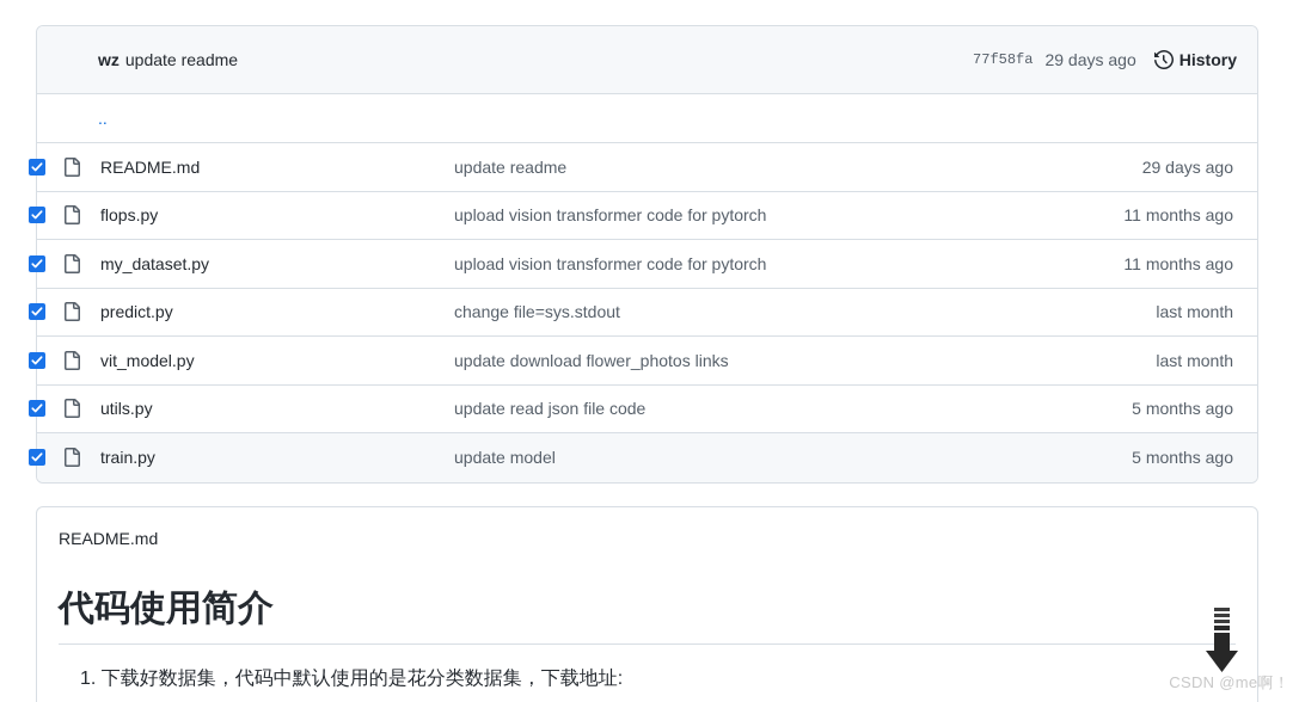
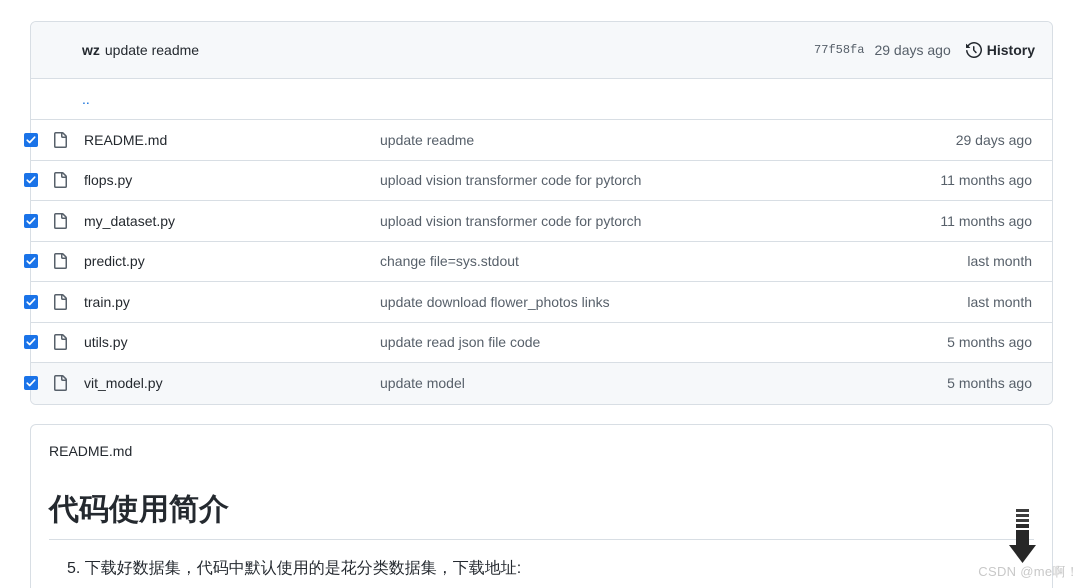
  wz
  update readme
  77f58fa
  29 days ago
  History
  ..
  README.md
  update readme
  29 days ago
  flops.py
  upload vision transformer code for pytorch
  11 months ago
  my_dataset.py
  upload vision transformer code for pytorch
  11 months ago
  predict.py
  change file=sys.stdout
  last month
- vit_model.py
+ train.py
  update download flower_photos links
  last month
  utils.py
  update read json file code
  5 months ago
- train.py
+ vit_model.py
  update model
  5 months ago
  README.md
  代码使用简介
- 1. 下载好数据集，代码中默认使用的是花分类数据集，下载地址:
+ 5. 下载好数据集，代码中默认使用的是花分类数据集，下载地址:
  CSDN @me啊！
